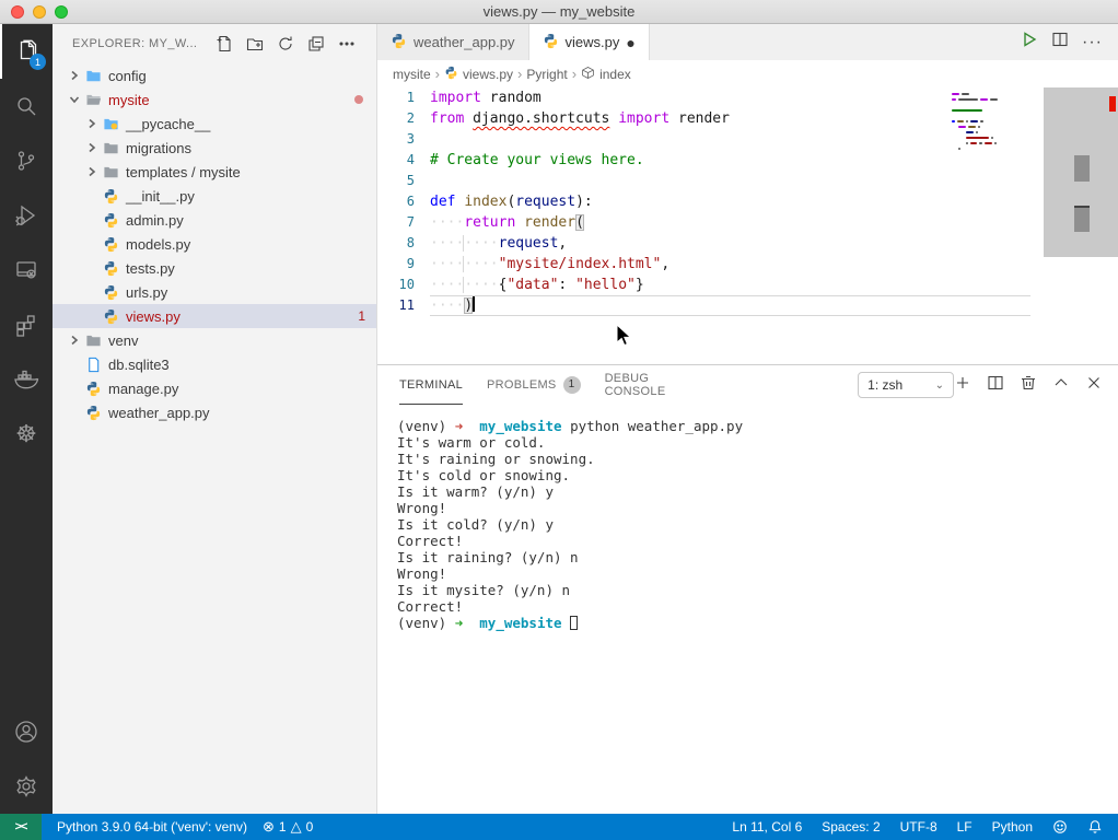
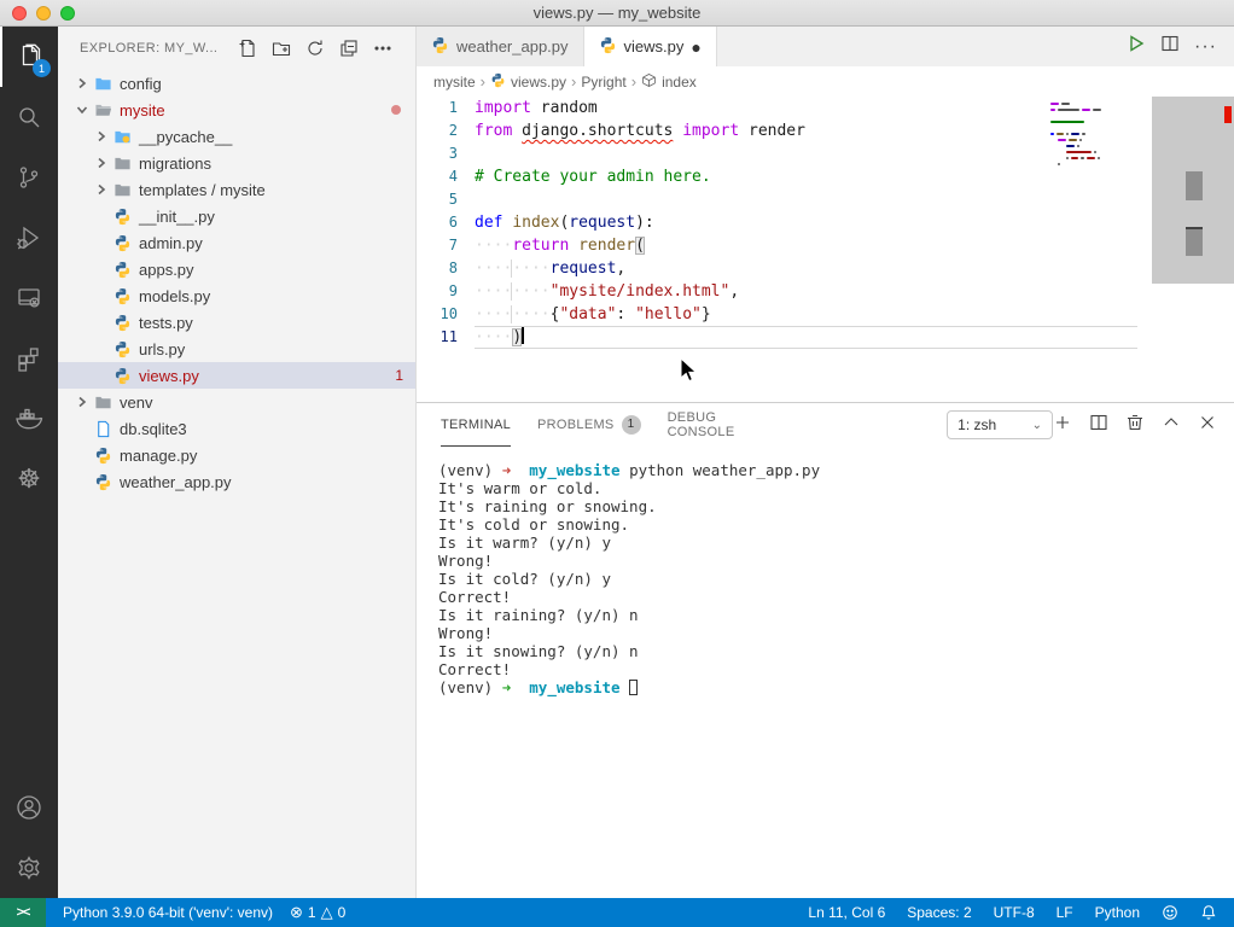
  views.py — my_website
  1
  ☸
  EXPLORER: MY_W...
  config
  mysite
  __pycache__
  migrations
  templates / mysite
  __init__.py
  admin.py
+ apps.py
  models.py
  tests.py
  urls.py
  views.py
  1
  venv
  db.sqlite3
  manage.py
  weather_app.py
  weather_app.py
  views.py
  ●
  ···
  mysite
  ›
  views.py
  ›
  Pyright
  ›
  index
  1
  import random
  2
  from django.shortcuts import render
  3
  4
- # Create your views here.
+ # Create your admin here.
  5
  6
  def index(request):
  7
  ····return render(
  8
  ········request,
  9
  ········"mysite/index.html",
  10
  ········{"data": "hello"}
  11
  ····)
  TERMINAL
  PROBLEMS
  1
  DEBUG CONSOLE
  1: zsh
  ⌄
  (venv) ➜ my_website python weather_app.py
  It's warm or cold.
  It's raining or snowing.
  It's cold or snowing.
  Is it warm? (y/n) y
  Wrong!
  Is it cold? (y/n) y
  Correct!
  Is it raining? (y/n) n
  Wrong!
- Is it mysite? (y/n) n
+ Is it snowing? (y/n) n
  Correct!
  (venv) ➜ my_website
  ><
  Python 3.9.0 64-bit ('venv': venv)
  ⊗
  1
  △
  0
  Ln 11, Col 6
  Spaces: 2
  UTF-8
  LF
  Python
